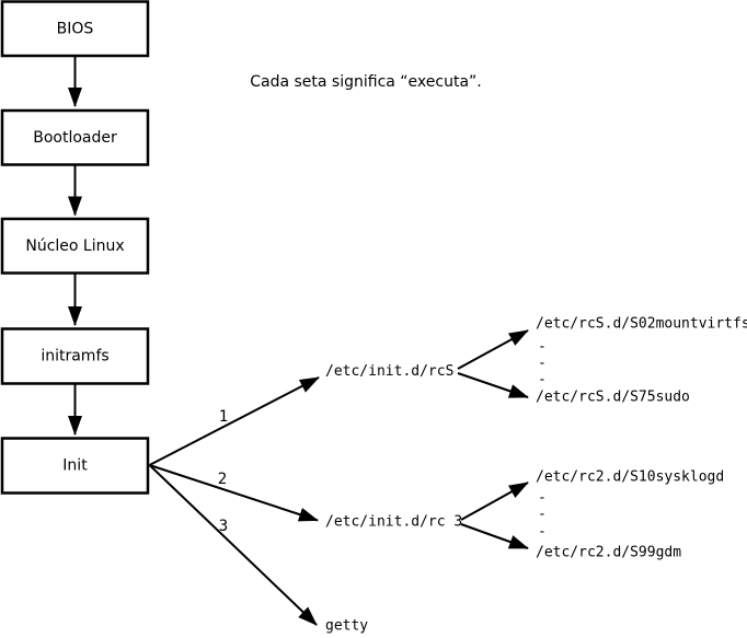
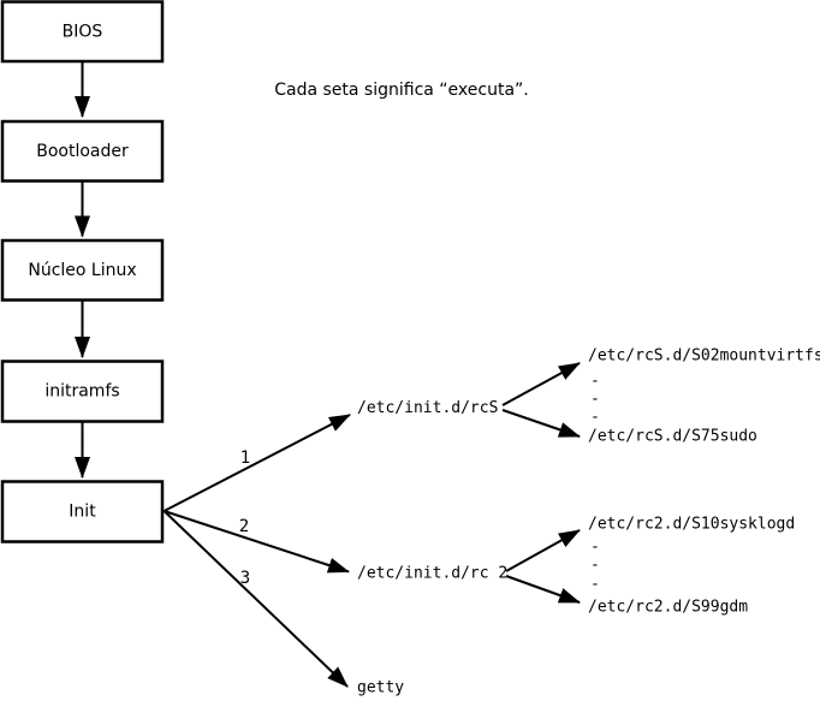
  Cada seta significa “executa”.
  BIOS
  Bootloader
  Núcleo Linux
  initramfs
  Init
  1
  2
  3
  /etc/init.d/rcS
- /etc/init.d/rc 3
+ /etc/init.d/rc 2
  getty
  /etc/rcS.d/S02mountvirtfs
  -
  -
  -
  /etc/rcS.d/S75sudo
  /etc/rc2.d/S10sysklogd
  -
  -
  -
  /etc/rc2.d/S99gdm
